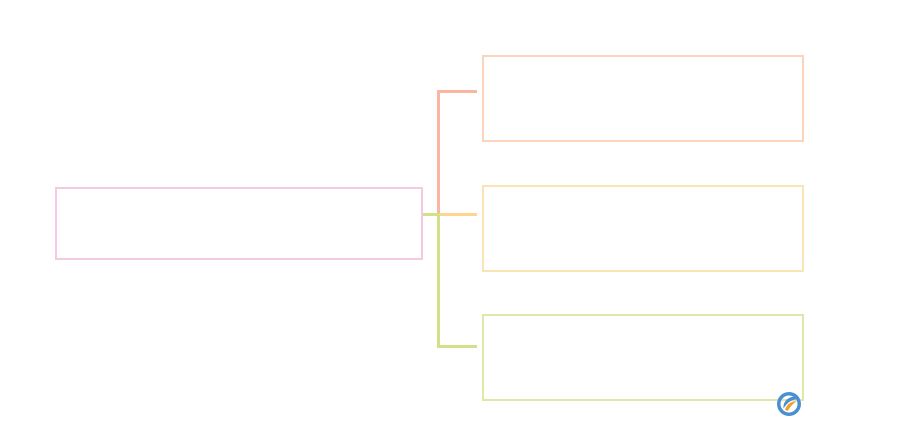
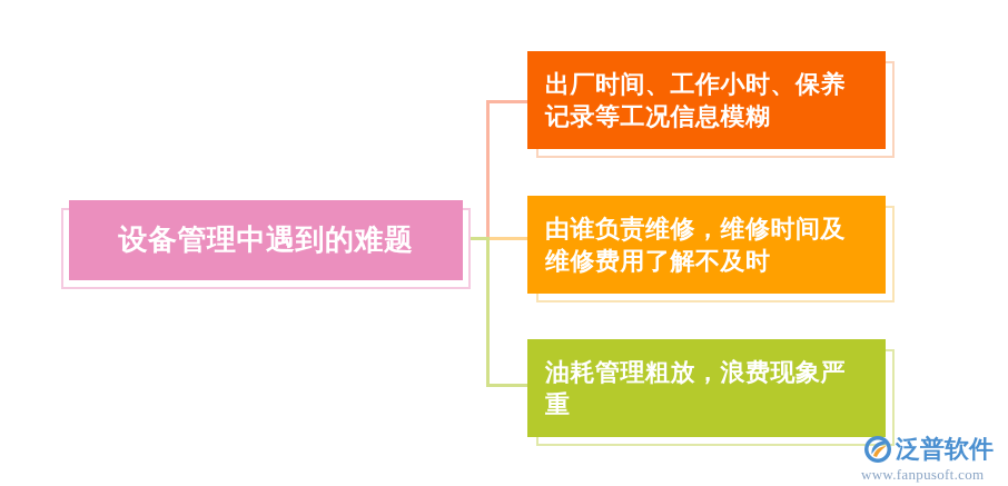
+ 设备管理中遇到的难题
+ 出厂时间、工作小时、保养记录等工况信息模糊
+ 由谁负责维修，维修时间及维修费用了解不及时
+ 油耗管理粗放，浪费现象严重
+ 泛普软件
+ www.fanpusoft.com
